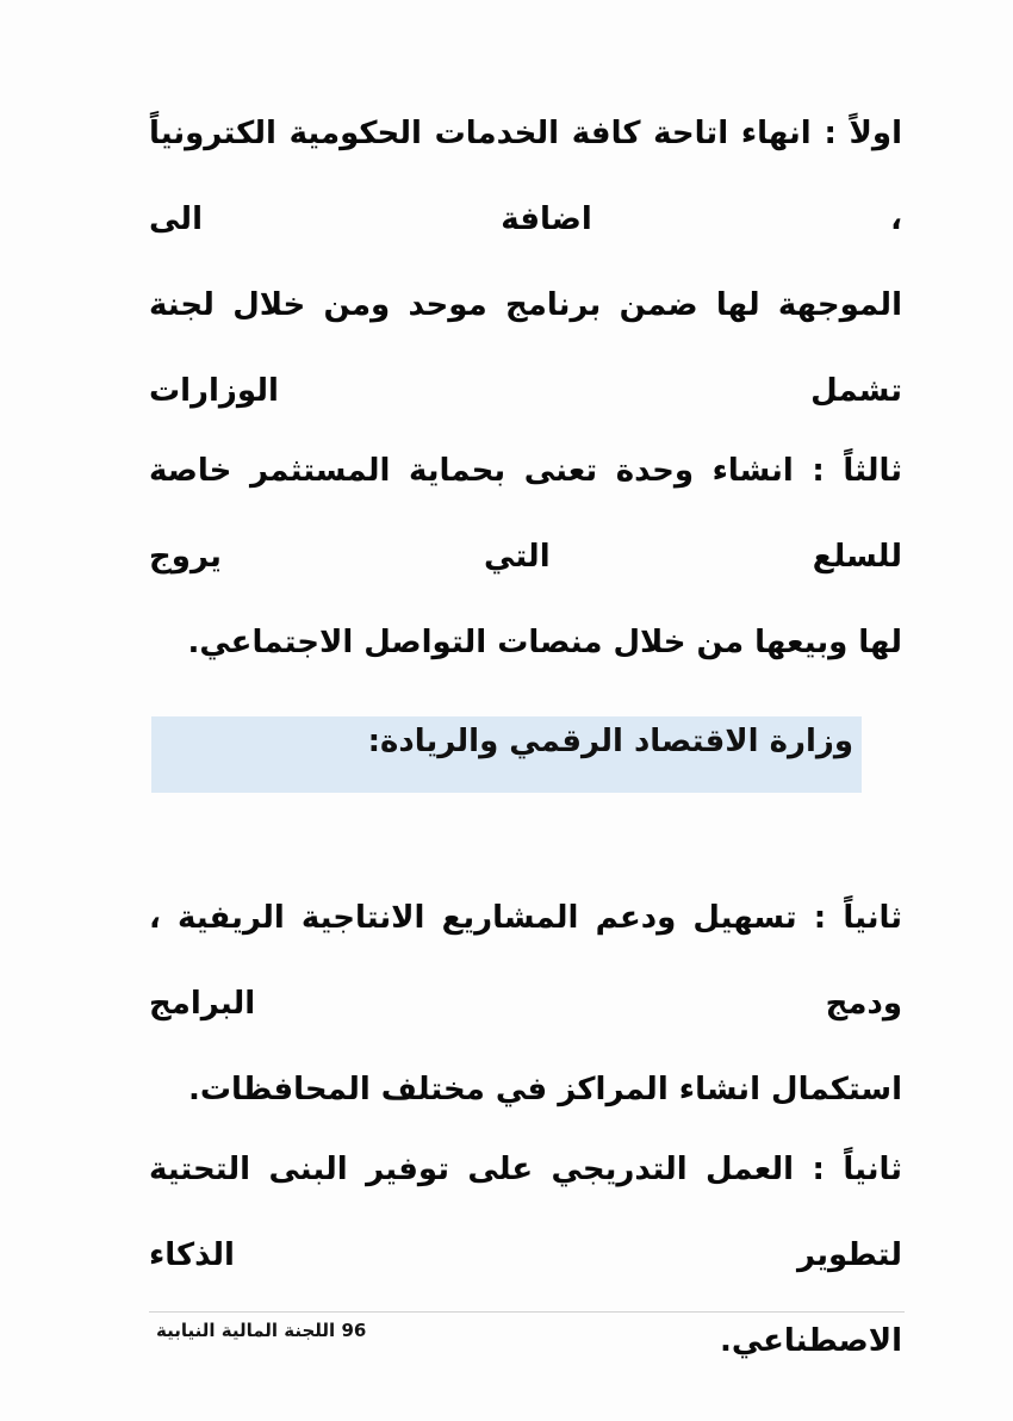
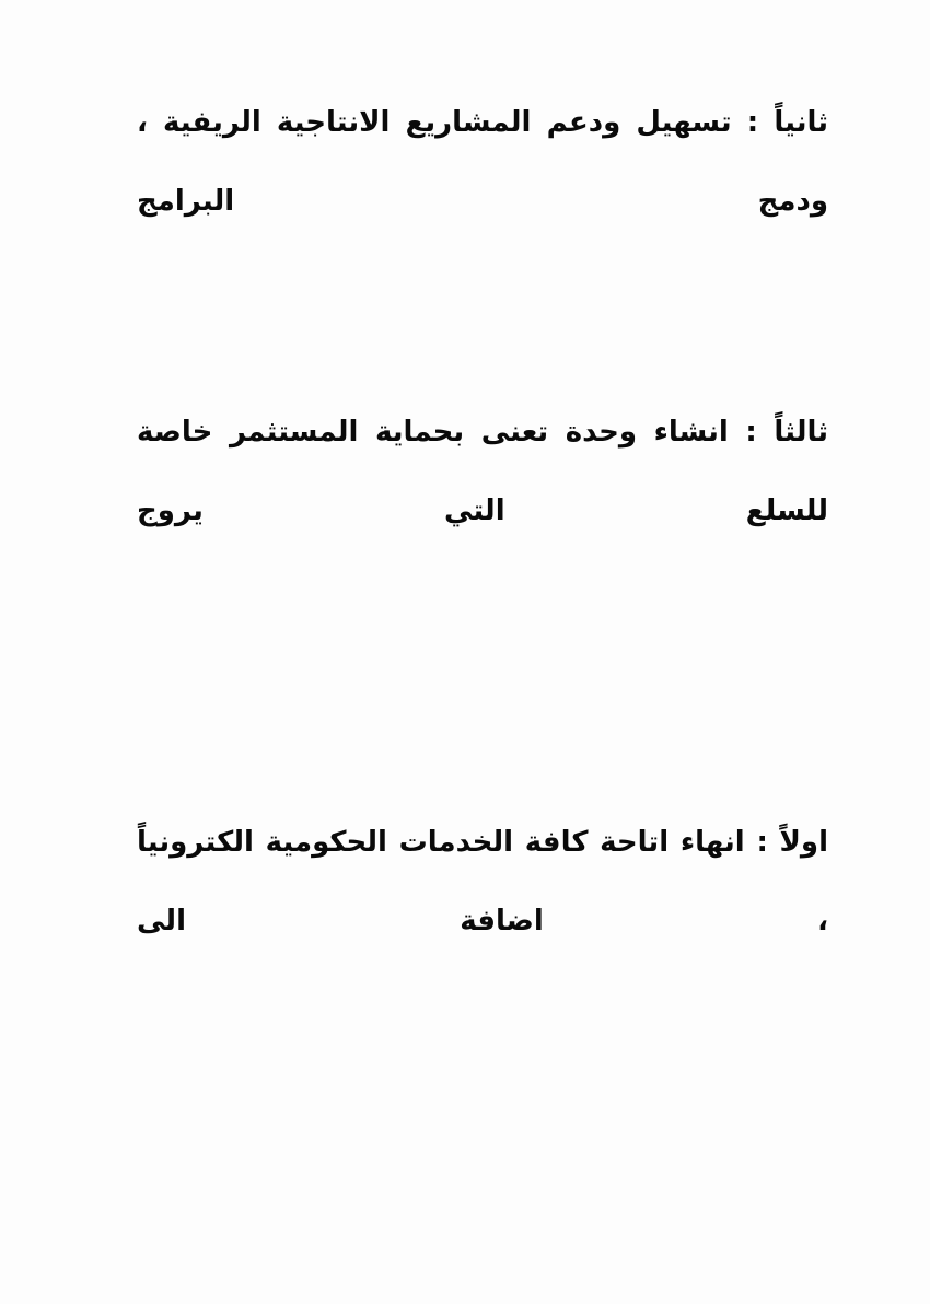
- اولاً : انهاء اتاحة كافة الخدمات الحكومية الكترونياً ، اضافة الى
+ ثانياً : تسهيل ودعم المشاريع الانتاجية الريفية ، ودمج البرامج
- الموجهة لها ضمن برنامج موحد ومن خلال لجنة تشمل الوزارات
  ثالثاً : انشاء وحدة تعنى بحماية المستثمر خاصة للسلع التي يروج
- لها وبيعها من خلال منصات التواصل الاجتماعي.
- وزارة الاقتصاد الرقمي والريادة:
- ثانياً : تسهيل ودعم المشاريع الانتاجية الريفية ، ودمج البرامج
+ اولاً : انهاء اتاحة كافة الخدمات الحكومية الكترونياً ، اضافة الى
- استكمال انشاء المراكز في مختلف المحافظات.
- ثانياً : العمل التدريجي على توفير البنى التحتية لتطوير الذكاء
- الاصطناعي.
- 96 اللجنة المالية النيابية
